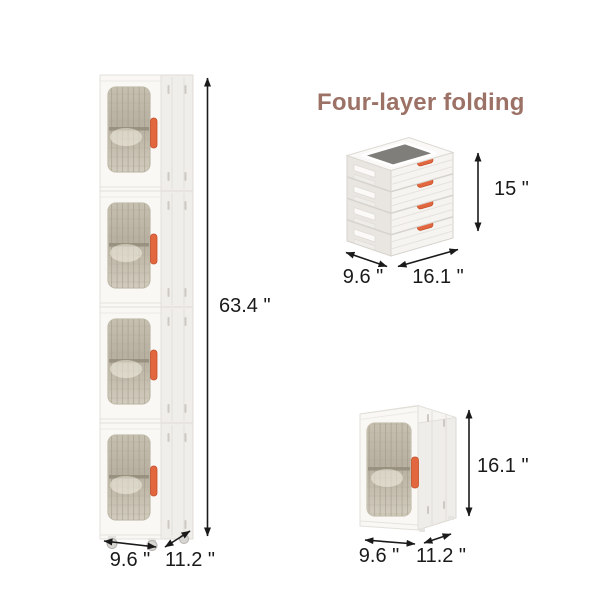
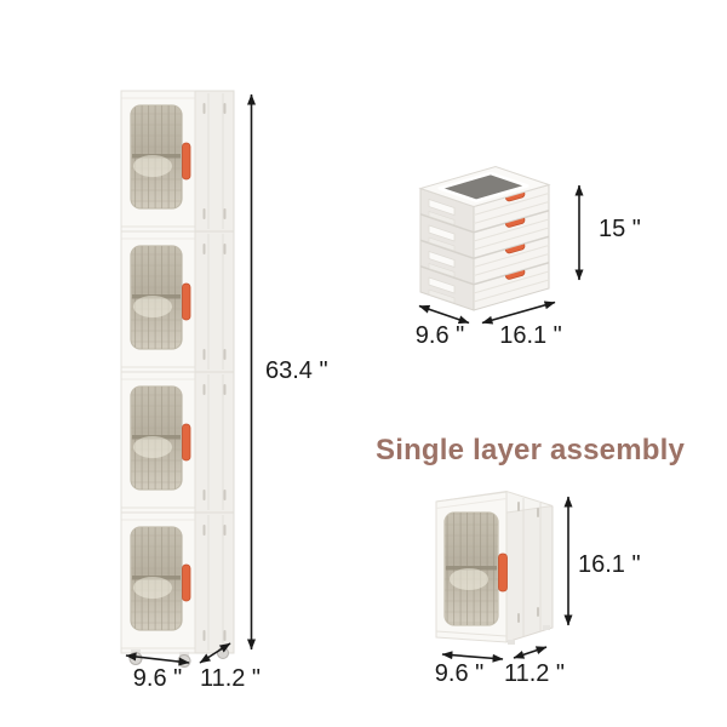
  63.4 "
  9.6 "
  11.2 "
- Four-layer folding
  15 "
  9.6 "
  16.1 "
+ Single layer assembly
  16.1 "
  9.6 "
  11.2 "
